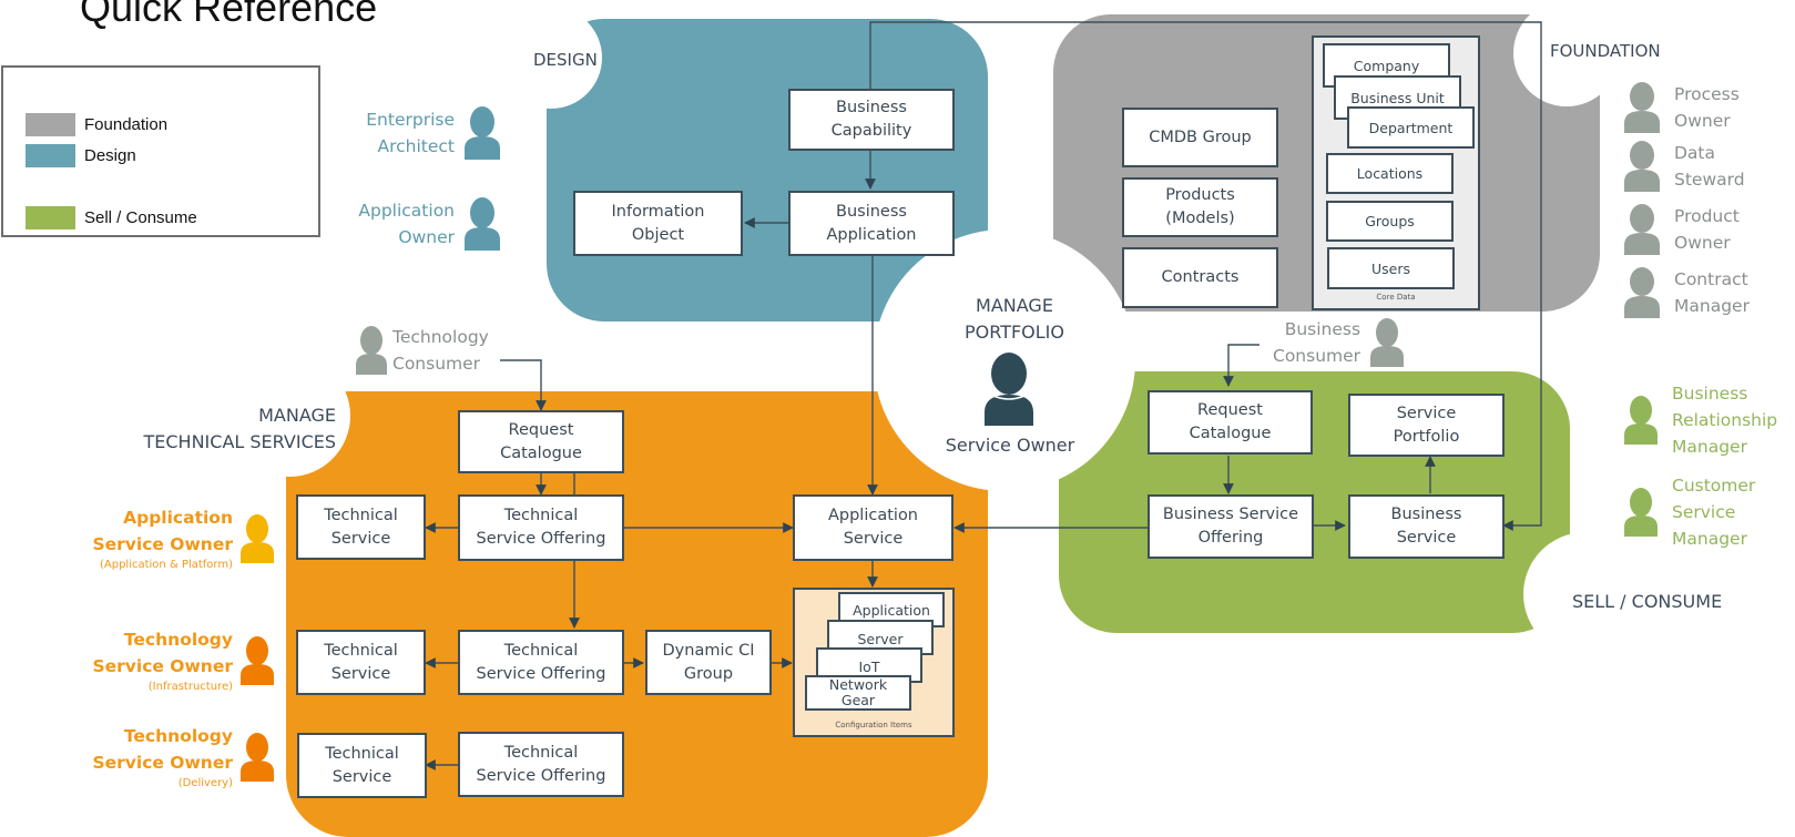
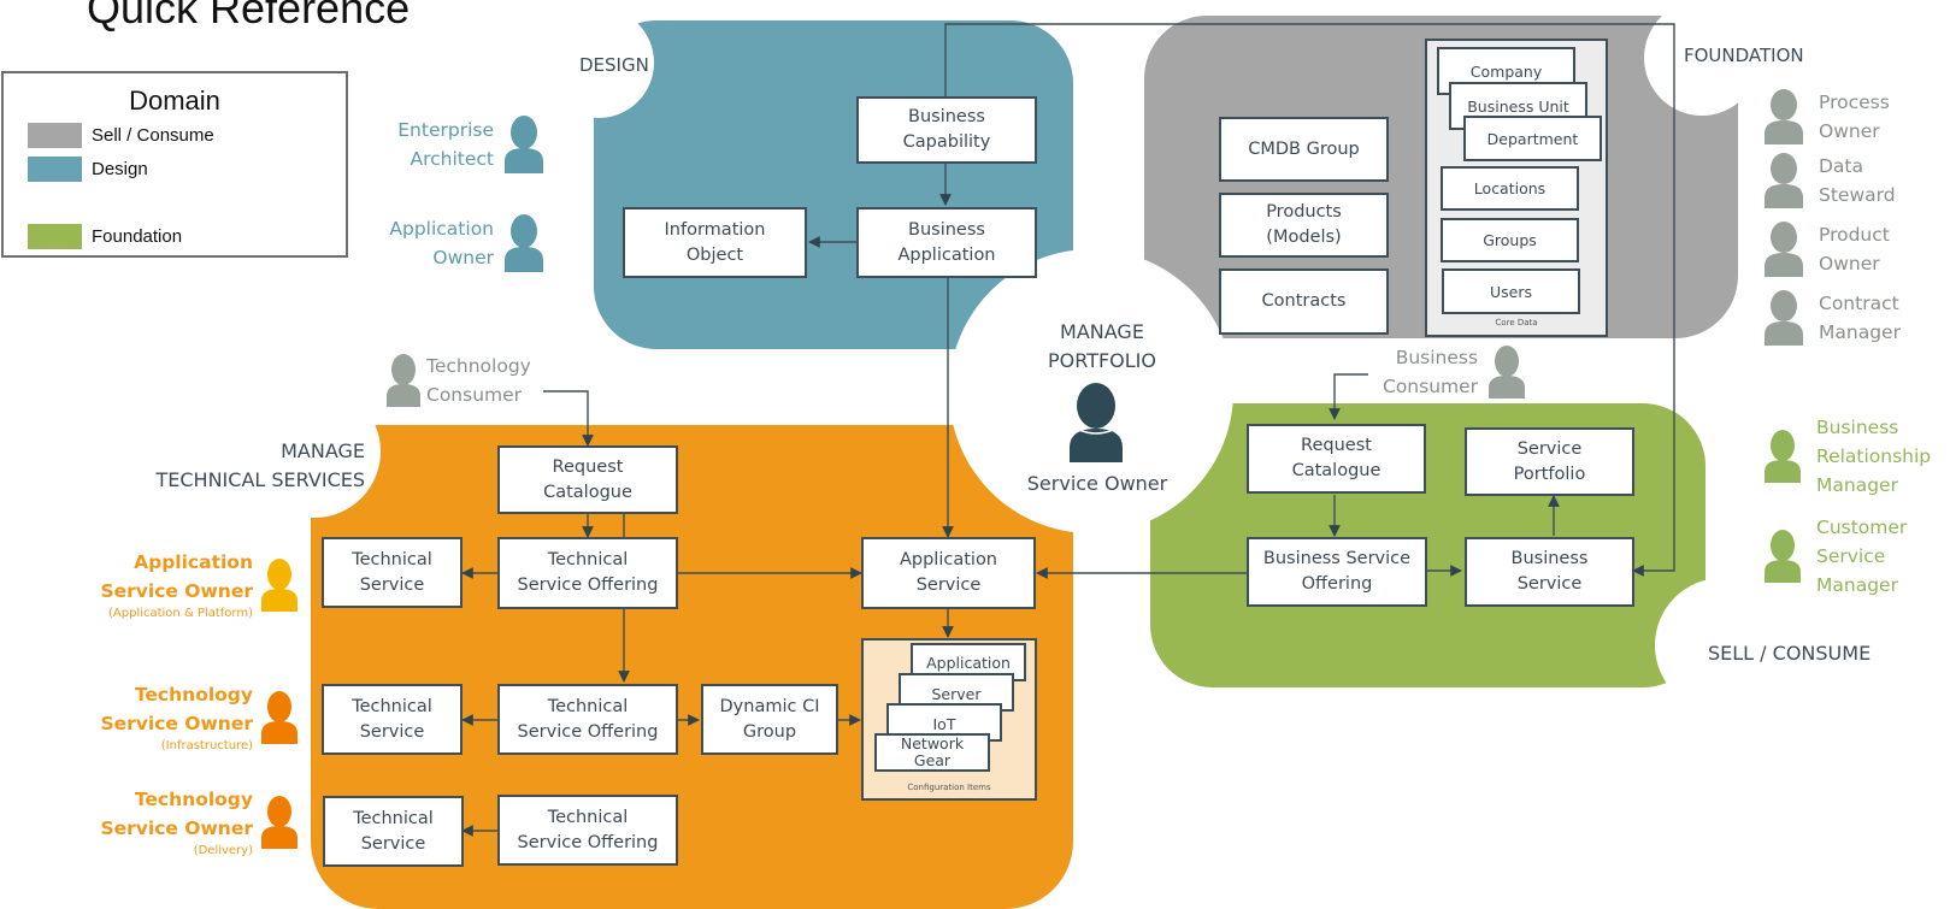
  Quick Reference
+ Domain
- Foundation
+ Sell / Consume
  Design
- Sell / Consume
+ Foundation
  DESIGN
  FOUNDATION
  MANAGE
  PORTFOLIO
  MANAGE
  TECHNICAL SERVICES
  SELL / CONSUME
  Business
  Capability
  Business
  Application
  Information
  Object
  CMDB Group
  Products
  (Models)
  Contracts
  Company
  Business Unit
  Department
  Locations
  Groups
  Users
  Core Data
  Service Owner
  Request
  Catalogue
  Technical
  Service
  Technical
  Service Offering
  Application
  Service
  Technical
  Service
  Technical
  Service Offering
  Dynamic CI
  Group
  Technical
  Service
  Technical
  Service Offering
  Application
  Server
  IoT
  Network
  Gear
  Configuration Items
  Request
  Catalogue
  Service
  Portfolio
  Business Service
  Offering
  Business
  Service
  Enterprise
  Architect
  Application
  Owner
  Process
  Owner
  Data
  Steward
  Product
  Owner
  Contract
  Manager
  Technology
  Consumer
  Business
  Consumer
  Application
  Service Owner
  (Application & Platform)
  Technology
  Service Owner
  (Infrastructure)
  Technology
  Service Owner
  (Delivery)
  Business
  Relationship
  Manager
  Customer
  Service
  Manager
